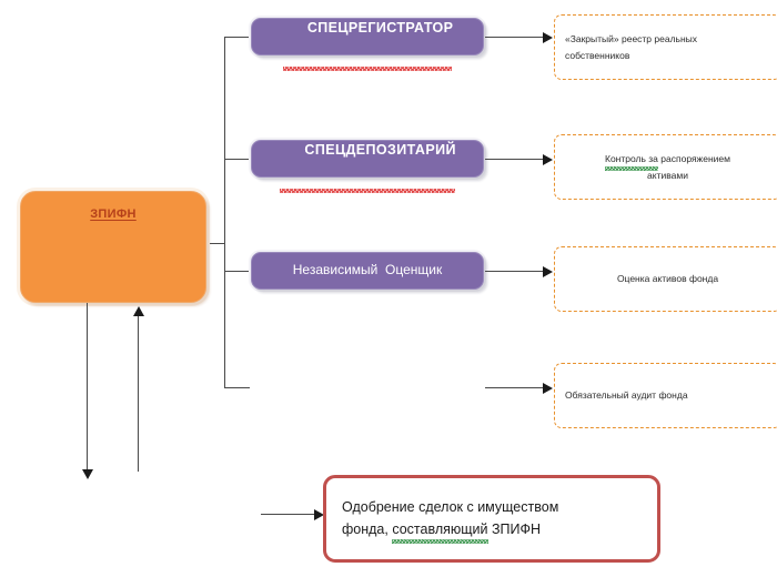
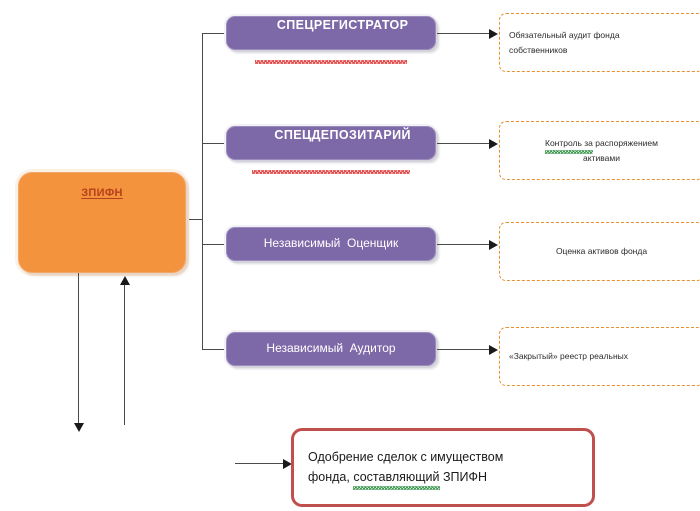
  ЗПИФН
  СПЕЦРЕГИСТРАТОР
  СПЕЦДЕПОЗИТАРИЙ
  Независимый Оценщик
+ Независимый Аудитор
- «Закрытый» реестр реальных
+ Обязательный аудит фонда
  собственников
  Контроль за распоряжением
  активами
  Оценка активов фонда
- Обязательный аудит фонда
+ «Закрытый» реестр реальных
  Одобрение сделок с имуществом
  фонда, составляющий ЗПИФН
